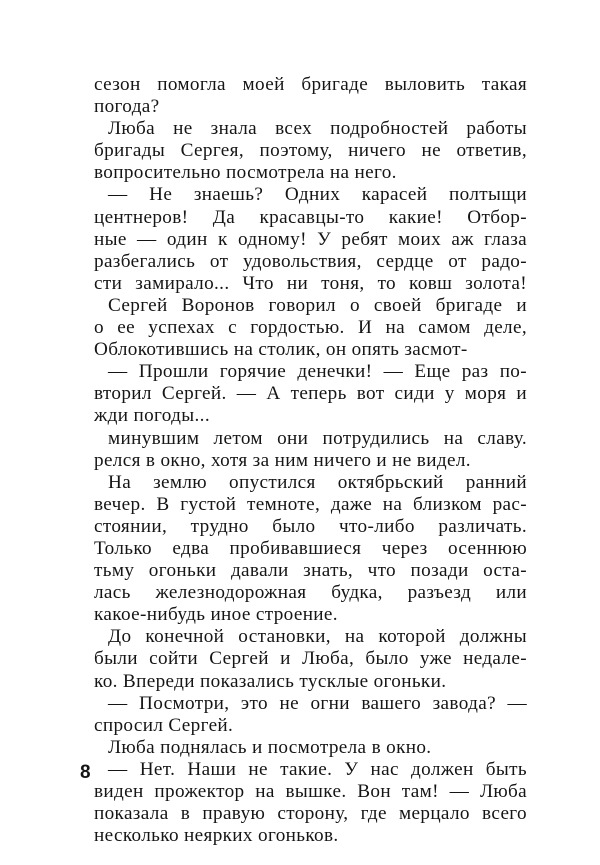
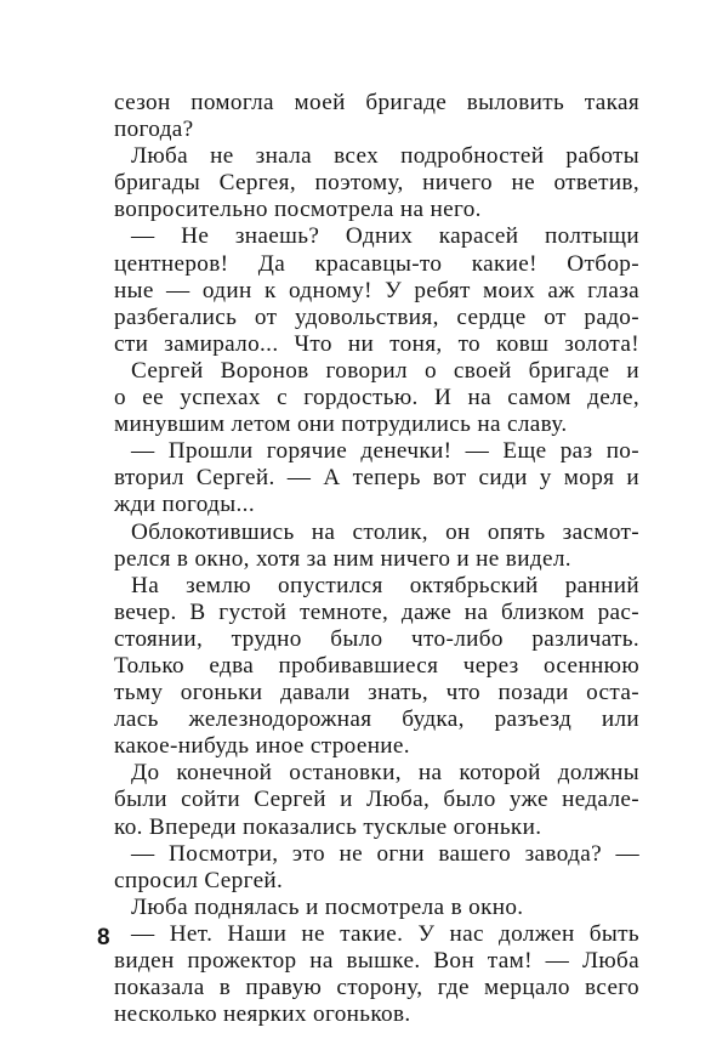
  сезон помогла моей бригаде выловить такая
  погода?
  Люба не знала всех подробностей работы
  бригады Сергея, поэтому, ничего не ответив,
  вопросительно посмотрела на него.
  — Не знаешь? Одних карасей полтыщи
  центнеров! Да красавцы-то какие! Отбор-
  ные — один к одному! У ребят моих аж глаза
  разбегались от удовольствия, сердце от радо-
  сти замирало... Что ни тоня, то ковш золота!
  Сергей Воронов говорил о своей бригаде и
  о ее успехах с гордостью. И на самом деле,
- Облокотившись на столик, он опять засмот-
+ минувшим летом они потрудились на славу.
  — Прошли горячие денечки! — Еще раз по-
  вторил Сергей. — А теперь вот сиди у моря и
  жди погоды...
- минувшим летом они потрудились на славу.
+ Облокотившись на столик, он опять засмот-
  релся в окно, хотя за ним ничего и не видел.
  На землю опустился октябрьский ранний
  вечер. В густой темноте, даже на близком рас-
  стоянии, трудно было что-либо различать.
  Только едва пробивавшиеся через осеннюю
  тьму огоньки давали знать, что позади оста-
  лась железнодорожная будка, разъезд или
  какое-нибудь иное строение.
  До конечной остановки, на которой должны
  были сойти Сергей и Люба, было уже недале-
  ко. Впереди показались тусклые огоньки.
  — Посмотри, это не огни вашего завода? —
  спросил Сергей.
  Люба поднялась и посмотрела в окно.
  — Нет. Наши не такие. У нас должен быть
  виден прожектор на вышке. Вон там! — Люба
  показала в правую сторону, где мерцало всего
  несколько неярких огоньков.
  8
